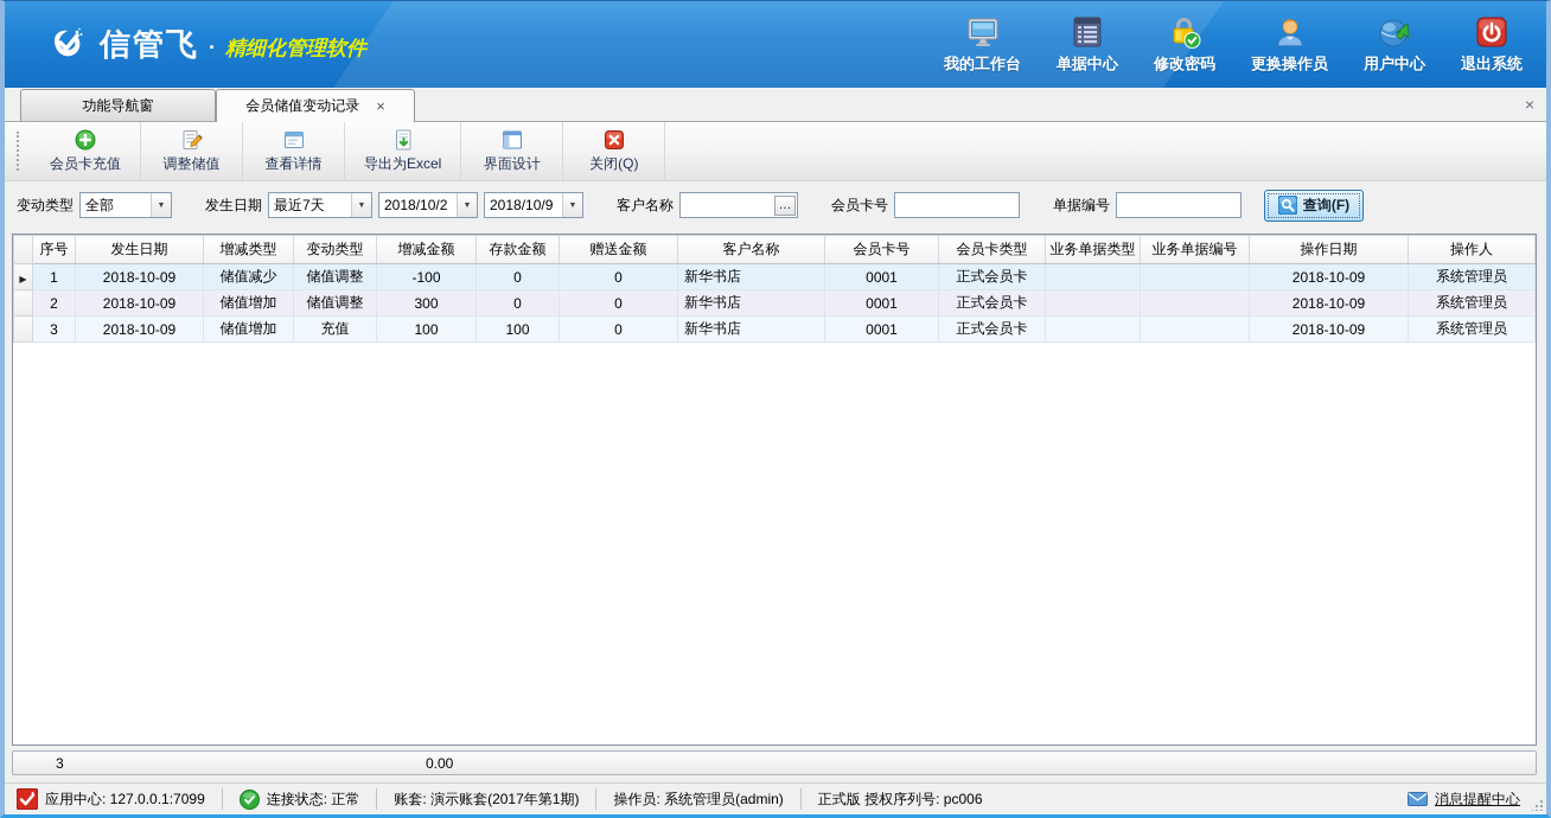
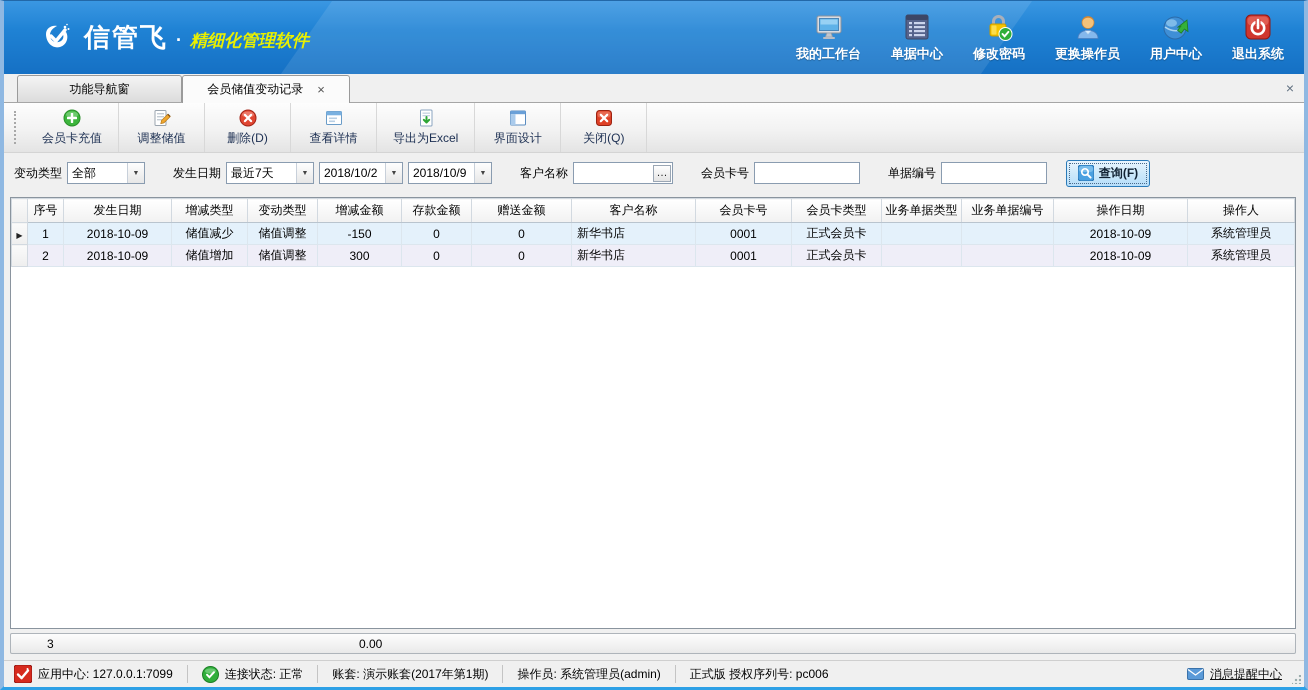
  信管飞
  ·
  精细化管理软件
  我的工作台
  单据中心
  修改密码
  更换操作员
  用户中心
  退出系统
  功能导航窗
  会员储值变动记录
  ×
  ×
  会员卡充值
  调整储值
+ 删除(D)
  查看详情
  导出为Excel
  界面设计
  关闭(Q)
  变动类型
  全部
  发生日期
  最近7天
  2018/10/2
  2018/10/9
  客户名称
  …
  会员卡号
  单据编号
  查询(F)
  	序号	发生日期	增减类型	变动类型	增减金额	存款金额	赠送金额	客户名称	会员卡号	会员卡类型	业务单据类型	业务单据编号	操作日期	操作人
- ▶	1	2018-10-09	储值减少	储值调整	-100	0	0	新华书店	0001	正式会员卡			2018-10-09	系统管理员
+ ▶	1	2018-10-09	储值减少	储值调整	-150	0	0	新华书店	0001	正式会员卡			2018-10-09	系统管理员
  	2	2018-10-09	储值增加	储值调整	300	0	0	新华书店	0001	正式会员卡			2018-10-09	系统管理员
- 	3	2018-10-09	储值增加	充值	100	100	0	新华书店	0001	正式会员卡			2018-10-09	系统管理员
  3
  0.00
  应用中心: 127.0.0.1:7099
  连接状态: 正常
  账套: 演示账套(2017年第1期)
  操作员: 系统管理员(admin)
  正式版 授权序列号: pc006
  消息提醒中心
